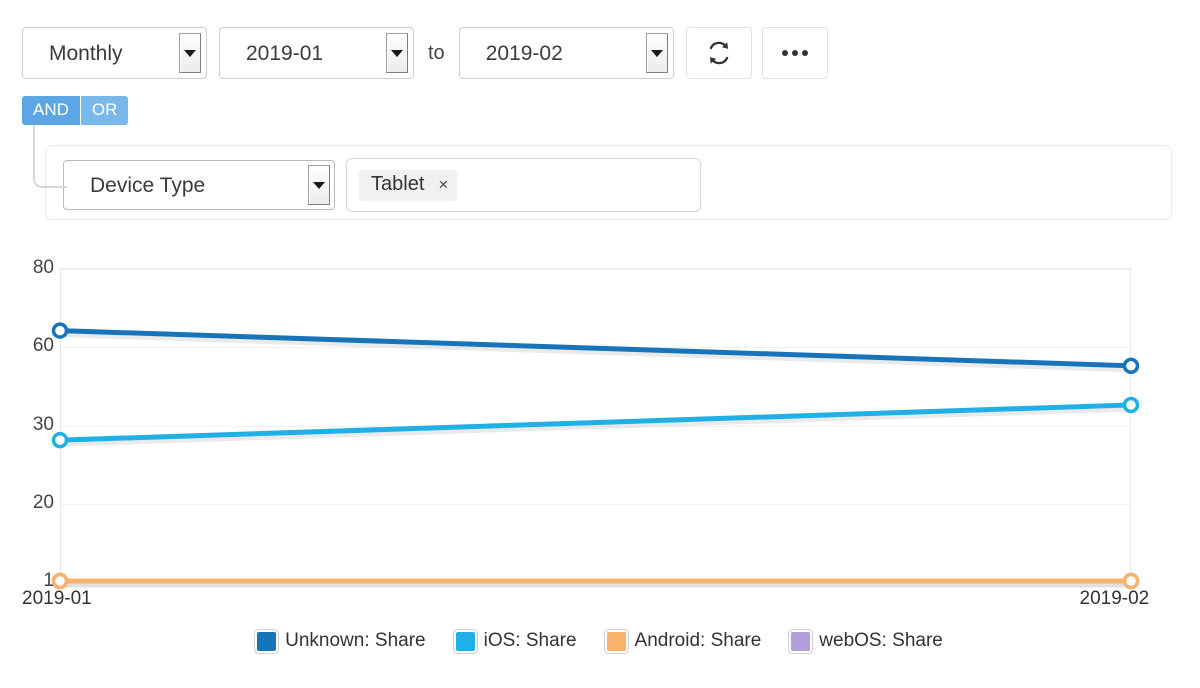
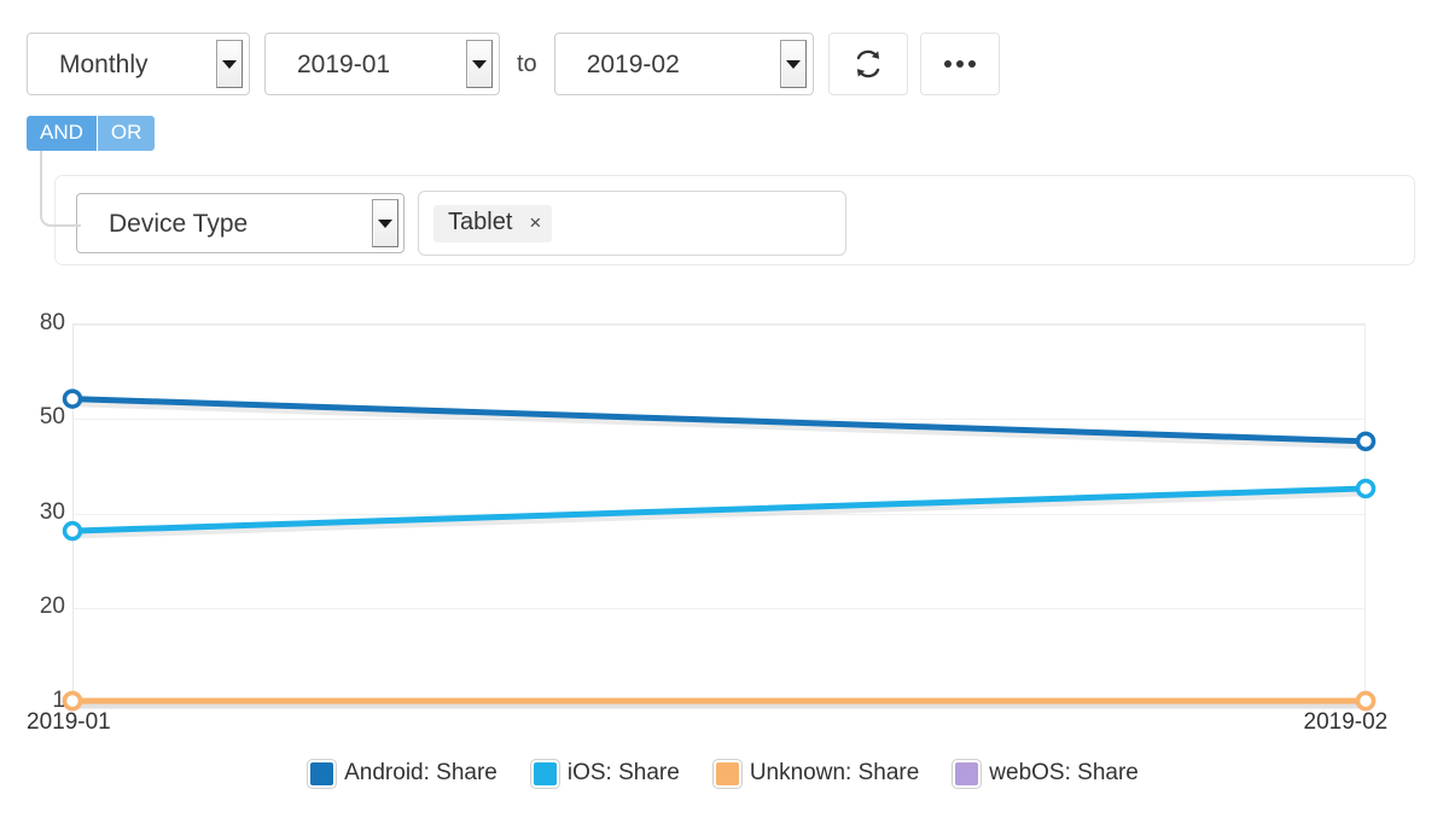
  Monthly
  2019-01
  to
  2019-02
  AND
  OR
  Device Type
  Tablet
  ×
  1
  20
  30
- 60
+ 50
  80
  2019-01
  2019-02
- Unknown: Share
+ Android: Share
  iOS: Share
- Android: Share
+ Unknown: Share
  webOS: Share
